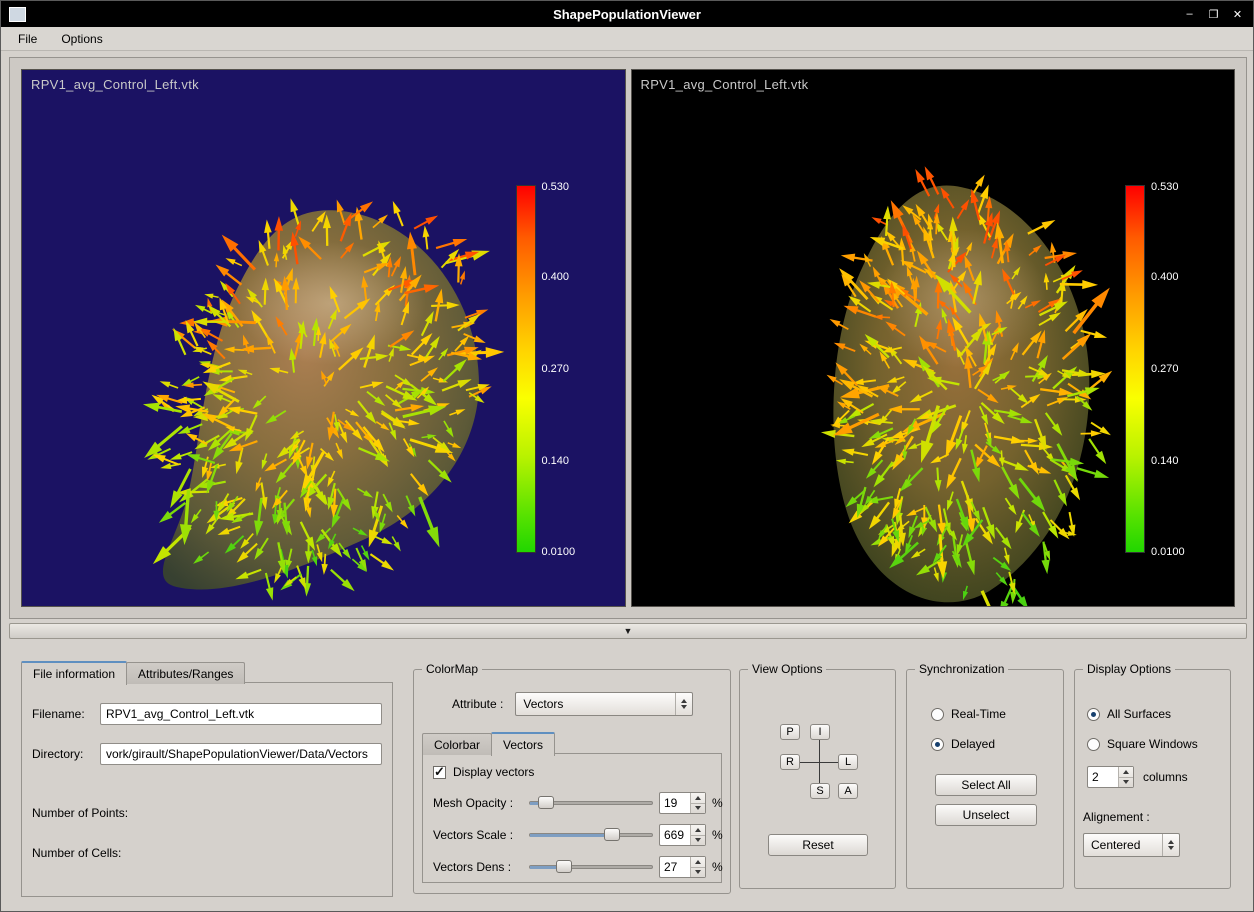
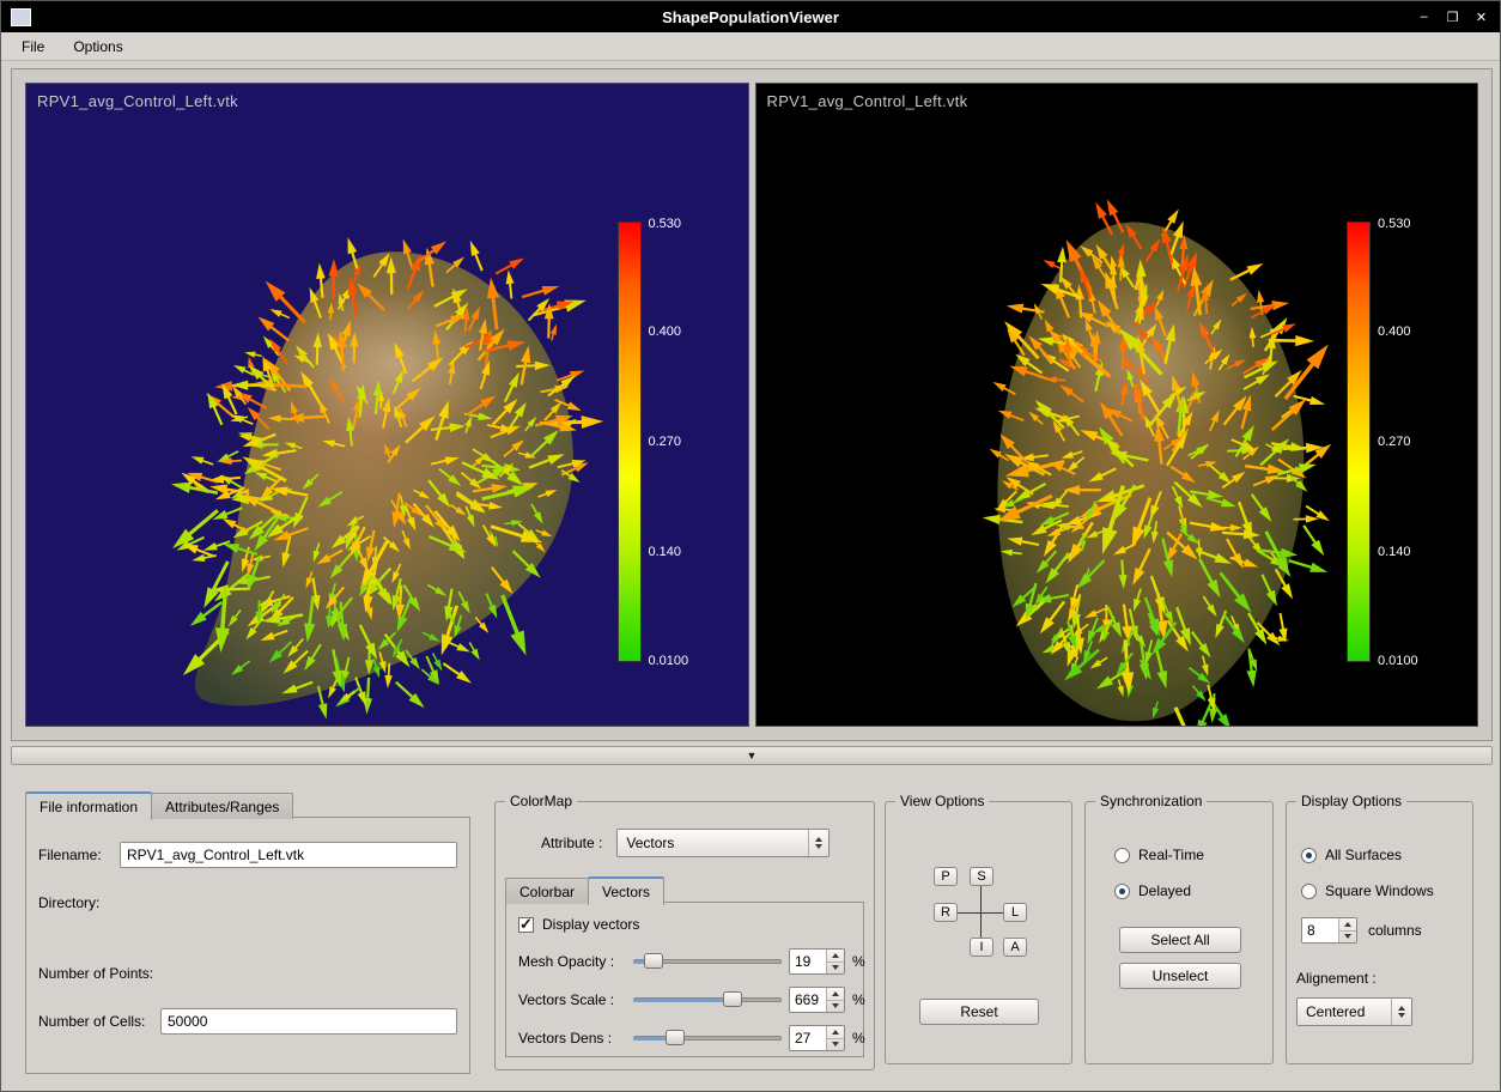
  ShapePopulationViewer
  –
  ❐
  ✕
  File
  Options
  RPV1_avg_Control_Left.vtk
  0.530
  0.400
  0.270
  0.140
  0.0100
  RPV1_avg_Control_Left.vtk
  0.530
  0.400
  0.270
  0.140
  0.0100
  ▼
  File information
  Attributes/Ranges
  Filename:
  RPV1_avg_Control_Left.vtk
  Directory:
- vork/girault/ShapePopulationViewer/Data/Vectors
  Number of Points:
  Number of Cells:
+ 50000
  ColorMap
  Attribute :
  Vectors
  Colorbar
  Vectors
  Display vectors
  Mesh Opacity :
  19
  %
  Vectors Scale :
  669
  %
  Vectors Dens :
  27
  %
  View Options
  P
- I
+ S
  R
  L
- S
+ I
  A
  Reset
  Synchronization
  Real-Time
  Delayed
  Select All
  Unselect
  Display Options
  All Surfaces
  Square Windows
- 2
+ 8
  columns
  Alignement :
  Centered
